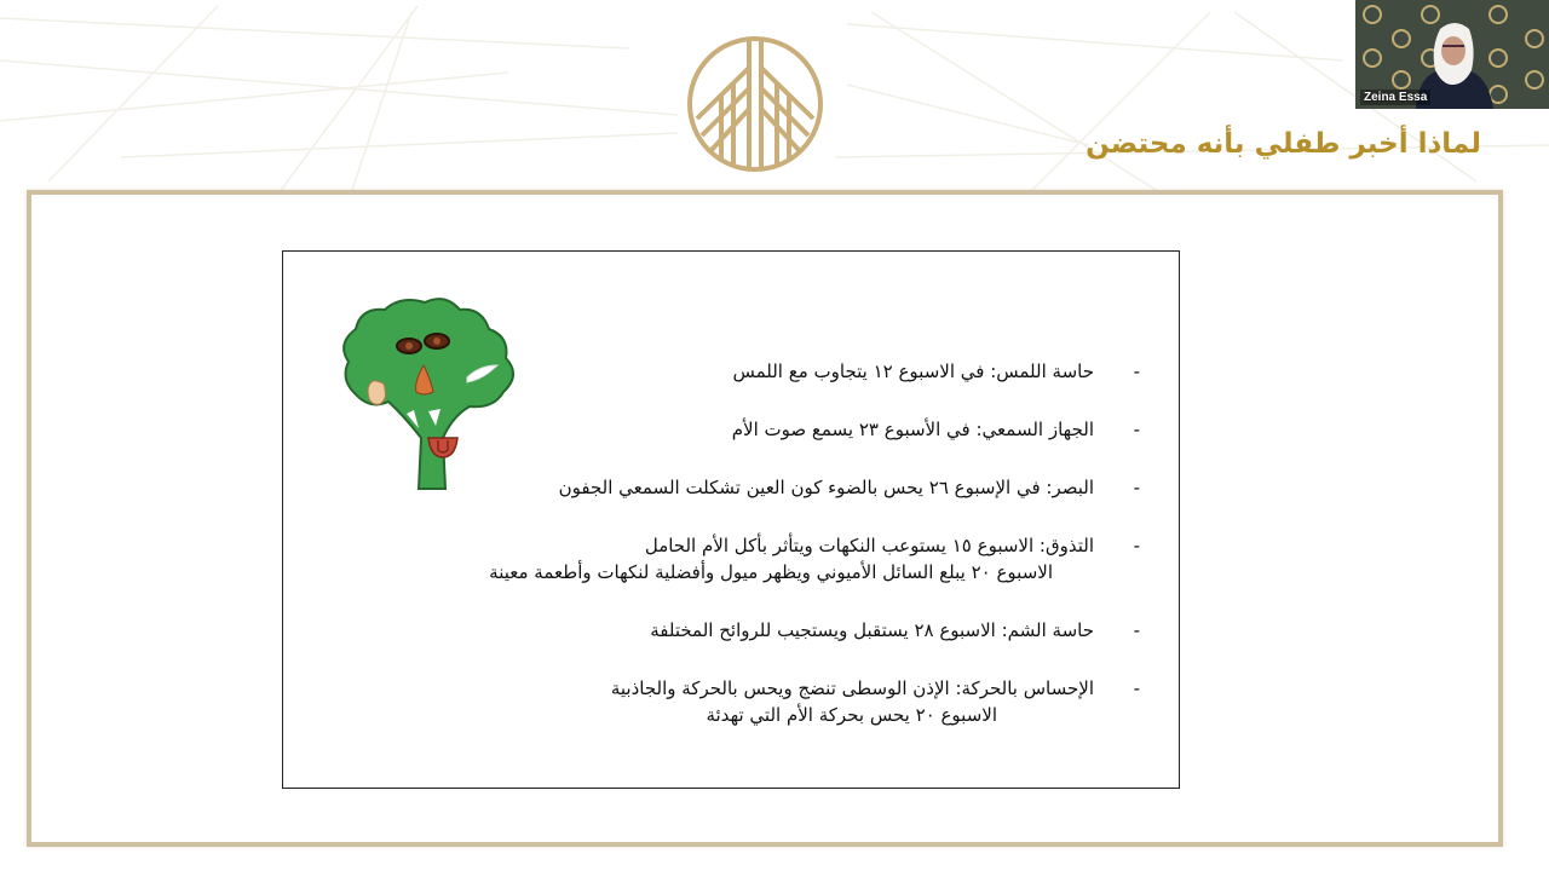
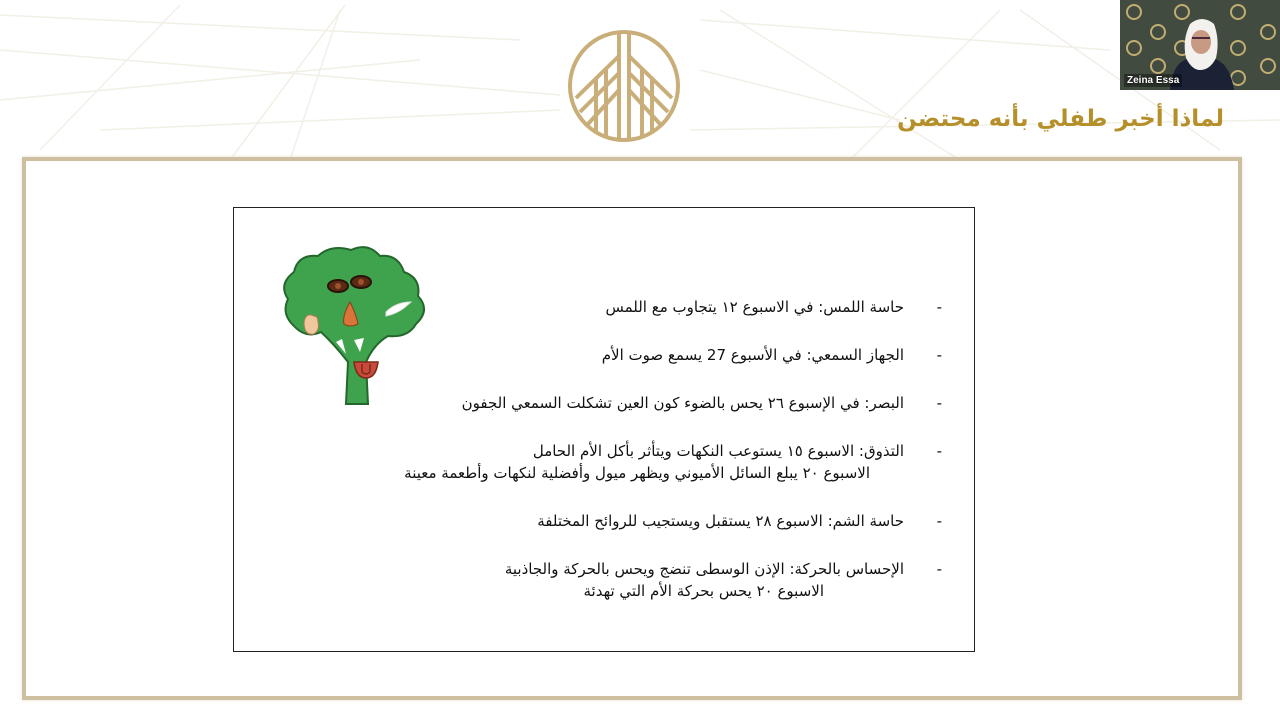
  لماذا أخبر طفلي بأنه محتضن
  -
  حاسة اللمس: في الاسبوع ١٢ يتجاوب مع اللمس
  -
- الجهاز السمعي: في الأسبوع ٢٣ يسمع صوت الأم
+ الجهاز السمعي: في الأسبوع 27 يسمع صوت الأم
  -
  البصر: في الإسبوع ٢٦ يحس بالضوء كون العين تشكلت السمعي الجفون
  -
  التذوق: الاسبوع ١٥ يستوعب النكهات ويتأثر بأكل الأم الحامل
  الاسبوع ٢٠ يبلع السائل الأميوني ويظهر ميول وأفضلية لنكهات وأطعمة معينة
  -
  حاسة الشم: الاسبوع ٢٨ يستقبل ويستجيب للروائح المختلفة
  -
  الإحساس بالحركة: الإذن الوسطى تنضج ويحس بالحركة والجاذبية
  الاسبوع ٢٠ يحس بحركة الأم التي تهدئة
  Zeina Essa
